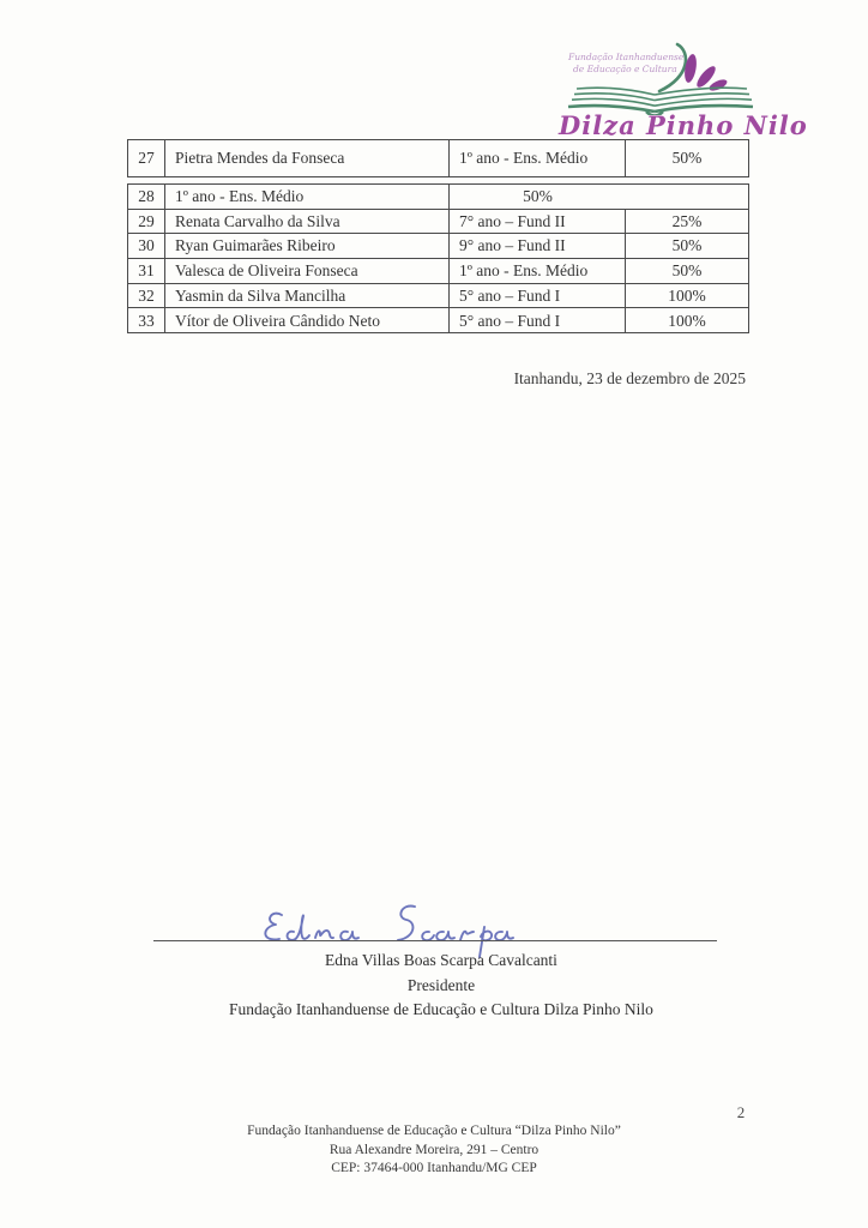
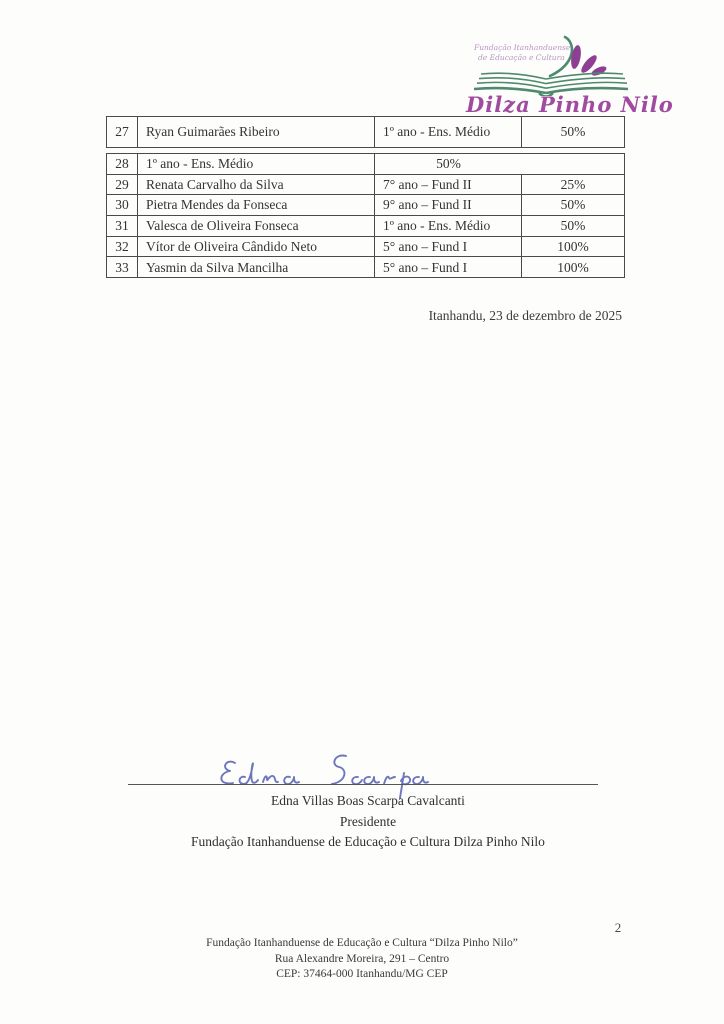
  Fundação Itanhanduense
  de Educação e Cultura
  Dilza Pinho Nilo
  27
- Pietra Mendes da Fonseca
+ Ryan Guimarães Ribeiro
  1º ano - Ens. Médio
  50%
  28
  1º ano - Ens. Médio
  50%
  29
  Renata Carvalho da Silva
  7° ano – Fund II
  25%
  30
- Ryan Guimarães Ribeiro
+ Pietra Mendes da Fonseca
  9° ano – Fund II
  50%
  31
  Valesca de Oliveira Fonseca
  1º ano - Ens. Médio
  50%
  32
- Yasmin da Silva Mancilha
+ Vítor de Oliveira Cândido Neto
  5° ano – Fund I
  100%
  33
- Vítor de Oliveira Cândido Neto
+ Yasmin da Silva Mancilha
  5° ano – Fund I
  100%
  Itanhandu, 23 de dezembro de 2025
  Edna Villas Boas Scarpa Cavalcanti
  Presidente
  Fundação Itanhanduense de Educação e Cultura Dilza Pinho Nilo
  2
  Fundação Itanhanduense de Educação e Cultura “Dilza Pinho Nilo”
  Rua Alexandre Moreira, 291 – Centro
  CEP: 37464-000 Itanhandu/MG CEP
